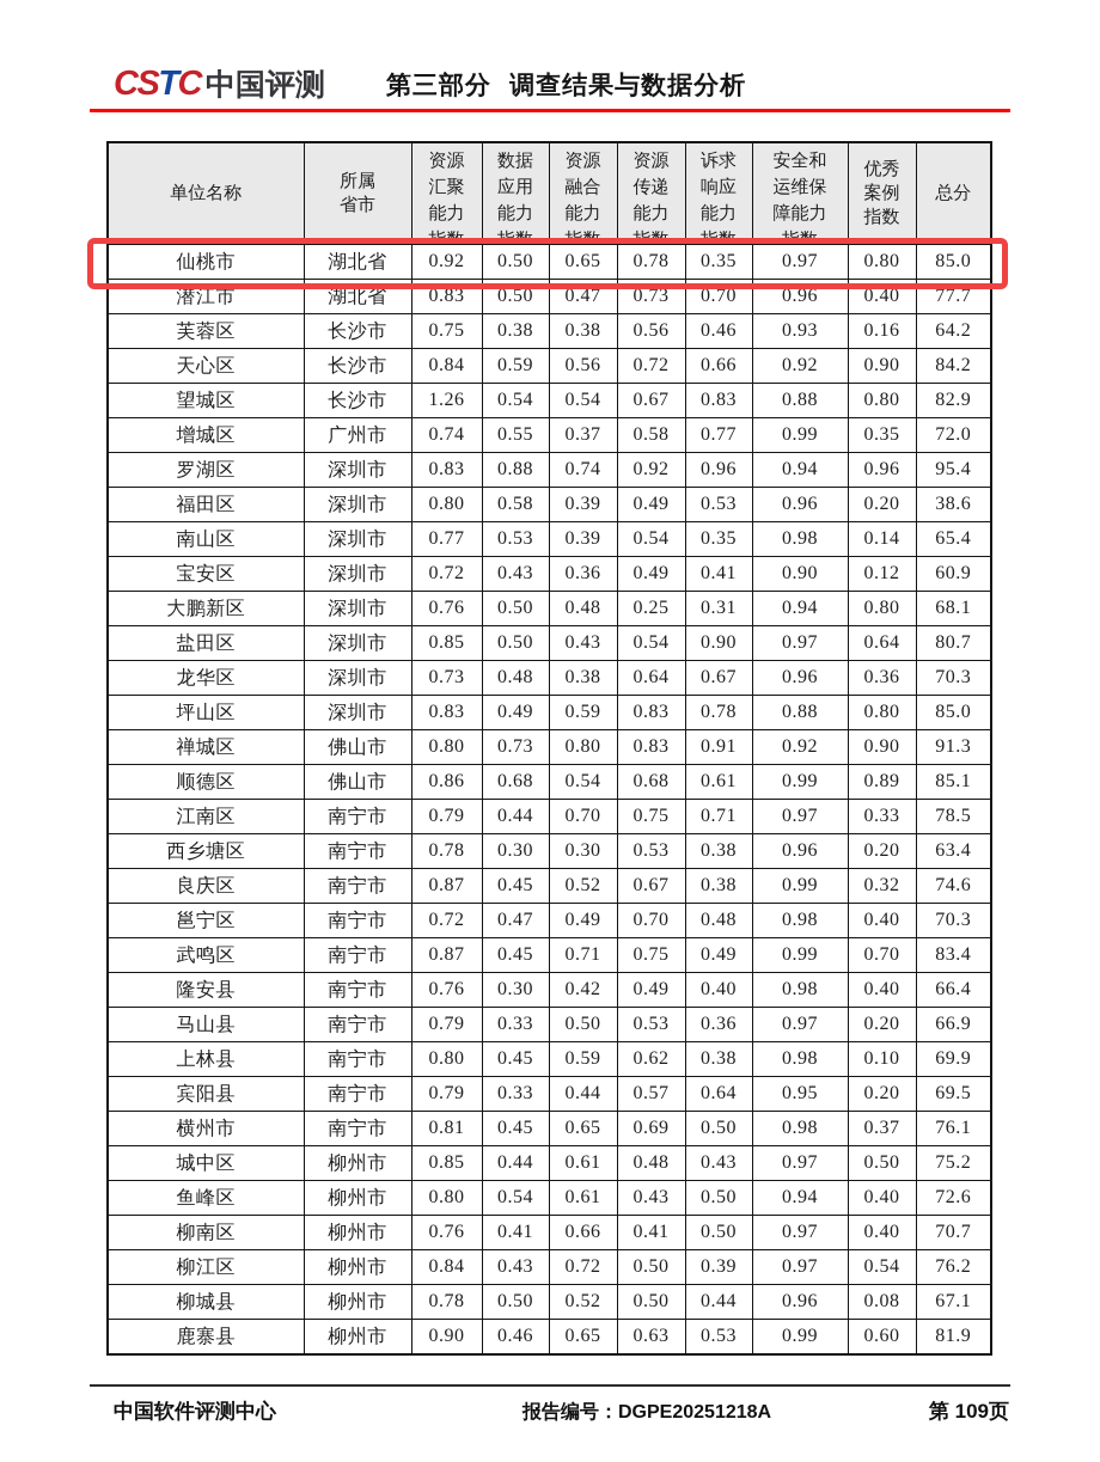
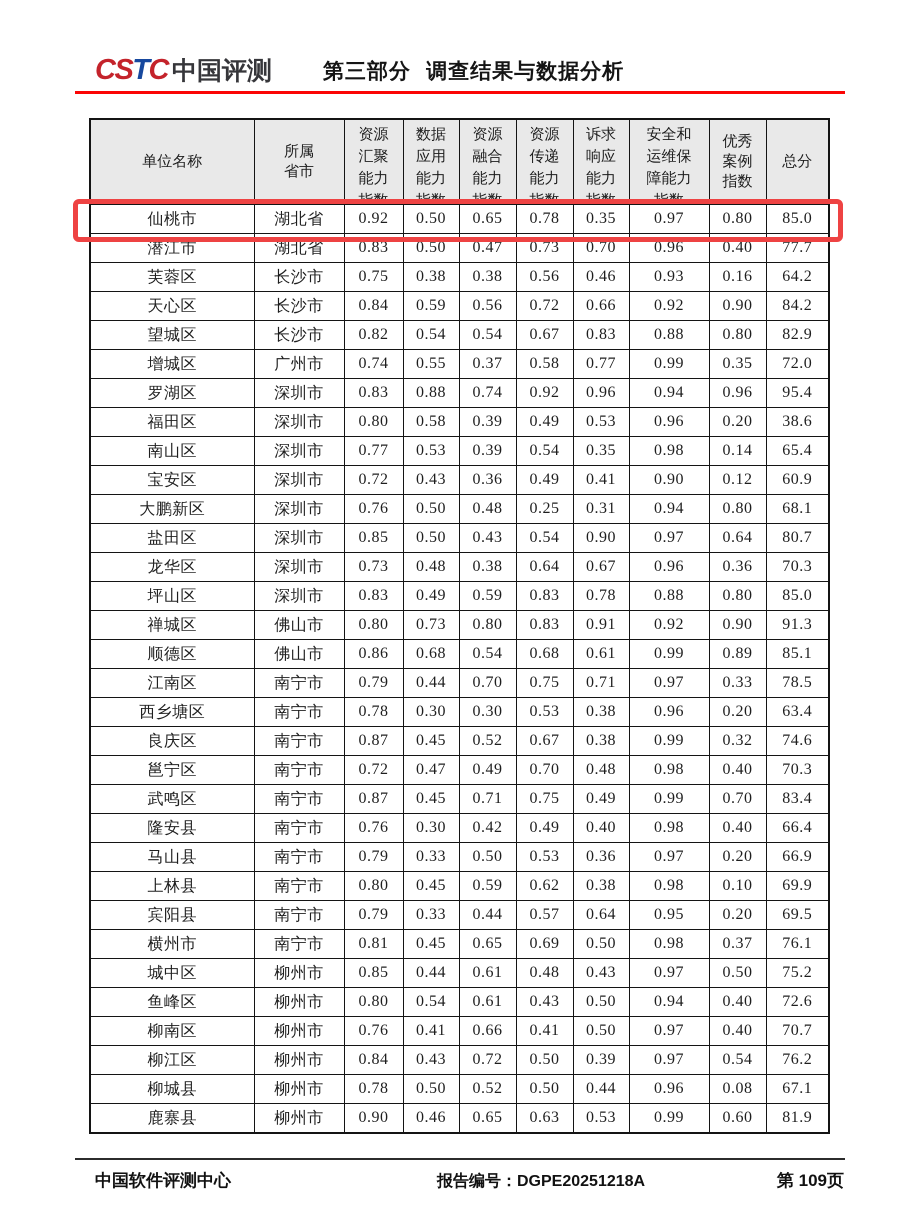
  CSTC
  中国评测
  第三部分 调查结果与数据分析
  单位名称	所属 省市	资源 汇聚 能力 指数	数据 应用 能力 指数	资源 融合 能力 指数	资源 传递 能力 指数	诉求 响应 能力 指数	安全和 运维保 障能力 指数	优秀 案例 指数	总分
  仙桃市	湖北省	0.92	0.50	0.65	0.78	0.35	0.97	0.80	85.0
  潜江市	湖北省	0.83	0.50	0.47	0.73	0.70	0.96	0.40	77.7
  芙蓉区	长沙市	0.75	0.38	0.38	0.56	0.46	0.93	0.16	64.2
  天心区	长沙市	0.84	0.59	0.56	0.72	0.66	0.92	0.90	84.2
- 望城区	长沙市	1.26	0.54	0.54	0.67	0.83	0.88	0.80	82.9
+ 望城区	长沙市	0.82	0.54	0.54	0.67	0.83	0.88	0.80	82.9
  增城区	广州市	0.74	0.55	0.37	0.58	0.77	0.99	0.35	72.0
  罗湖区	深圳市	0.83	0.88	0.74	0.92	0.96	0.94	0.96	95.4
  福田区	深圳市	0.80	0.58	0.39	0.49	0.53	0.96	0.20	38.6
  南山区	深圳市	0.77	0.53	0.39	0.54	0.35	0.98	0.14	65.4
  宝安区	深圳市	0.72	0.43	0.36	0.49	0.41	0.90	0.12	60.9
  大鹏新区	深圳市	0.76	0.50	0.48	0.25	0.31	0.94	0.80	68.1
  盐田区	深圳市	0.85	0.50	0.43	0.54	0.90	0.97	0.64	80.7
  龙华区	深圳市	0.73	0.48	0.38	0.64	0.67	0.96	0.36	70.3
  坪山区	深圳市	0.83	0.49	0.59	0.83	0.78	0.88	0.80	85.0
  禅城区	佛山市	0.80	0.73	0.80	0.83	0.91	0.92	0.90	91.3
  顺德区	佛山市	0.86	0.68	0.54	0.68	0.61	0.99	0.89	85.1
  江南区	南宁市	0.79	0.44	0.70	0.75	0.71	0.97	0.33	78.5
  西乡塘区	南宁市	0.78	0.30	0.30	0.53	0.38	0.96	0.20	63.4
  良庆区	南宁市	0.87	0.45	0.52	0.67	0.38	0.99	0.32	74.6
  邕宁区	南宁市	0.72	0.47	0.49	0.70	0.48	0.98	0.40	70.3
  武鸣区	南宁市	0.87	0.45	0.71	0.75	0.49	0.99	0.70	83.4
  隆安县	南宁市	0.76	0.30	0.42	0.49	0.40	0.98	0.40	66.4
  马山县	南宁市	0.79	0.33	0.50	0.53	0.36	0.97	0.20	66.9
  上林县	南宁市	0.80	0.45	0.59	0.62	0.38	0.98	0.10	69.9
  宾阳县	南宁市	0.79	0.33	0.44	0.57	0.64	0.95	0.20	69.5
  横州市	南宁市	0.81	0.45	0.65	0.69	0.50	0.98	0.37	76.1
  城中区	柳州市	0.85	0.44	0.61	0.48	0.43	0.97	0.50	75.2
  鱼峰区	柳州市	0.80	0.54	0.61	0.43	0.50	0.94	0.40	72.6
  柳南区	柳州市	0.76	0.41	0.66	0.41	0.50	0.97	0.40	70.7
  柳江区	柳州市	0.84	0.43	0.72	0.50	0.39	0.97	0.54	76.2
  柳城县	柳州市	0.78	0.50	0.52	0.50	0.44	0.96	0.08	67.1
  鹿寨县	柳州市	0.90	0.46	0.65	0.63	0.53	0.99	0.60	81.9
  中国软件评测中心
  报告编号：DGPE20251218A
  第 109页
